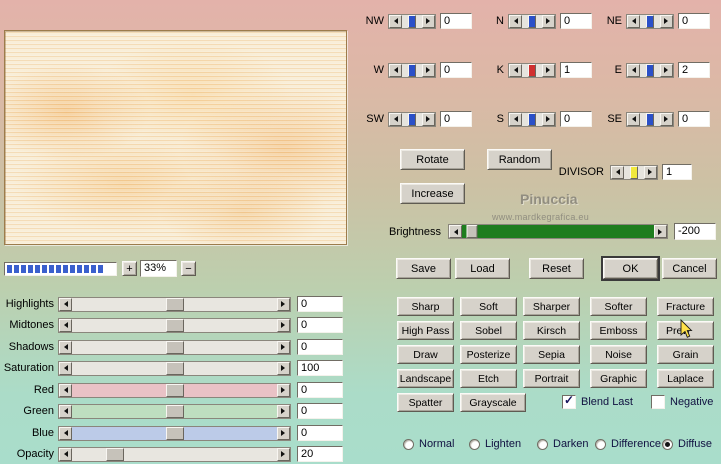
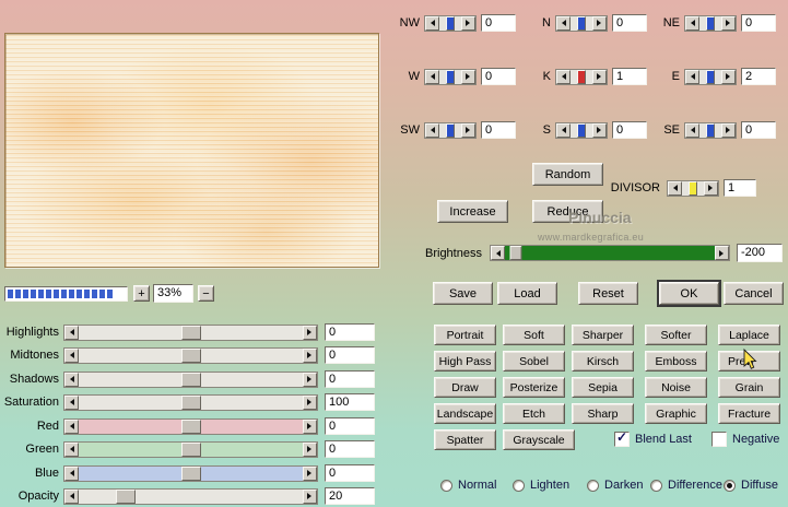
  +
  33%
  −
  Highlights
  0
  Midtones
  0
  Shadows
  0
  Saturation
  100
  Red
  0
  Green
  0
  Blue
  0
  Opacity
  20
  NW
  0
  N
  0
  NE
  0
  W
  0
  K
  1
  E
  2
  SW
  0
  S
  0
  SE
  0
- Rotate
  Random
  Increase
+ Reduce
  DIVISOR
  1
  Pinuccia
  www.mardkegrafica.eu
  Brightness
  -200
  Save
  Load
  Reset
  OK
  Cancel
- Sharp
+ Portrait
  Soft
  Sharper
  Softer
- Fracture
+ Laplace
  High Pass
  Sobel
  Kirsch
  Emboss
  Pre
  Draw
  Posterize
  Sepia
  Noise
  Grain
  Landscape
  Etch
- Portrait
+ Sharp
  Graphic
- Laplace
+ Fracture
  Spatter
  Grayscale
  ✓
  Blend Last
  Negative
  Normal
  Lighten
  Darken
  Difference
  Diffuse
